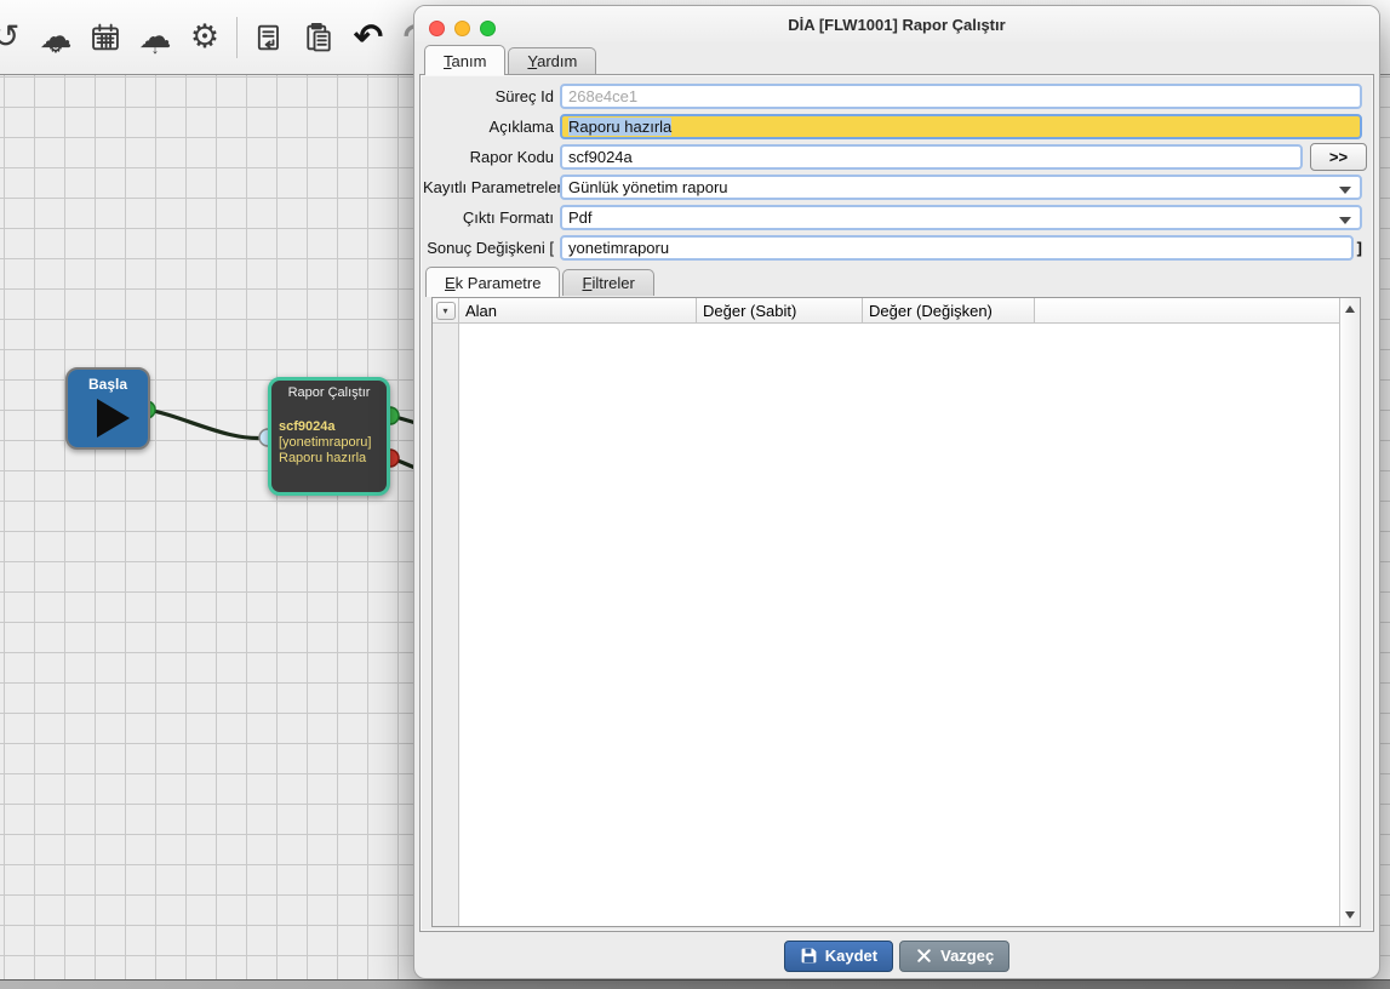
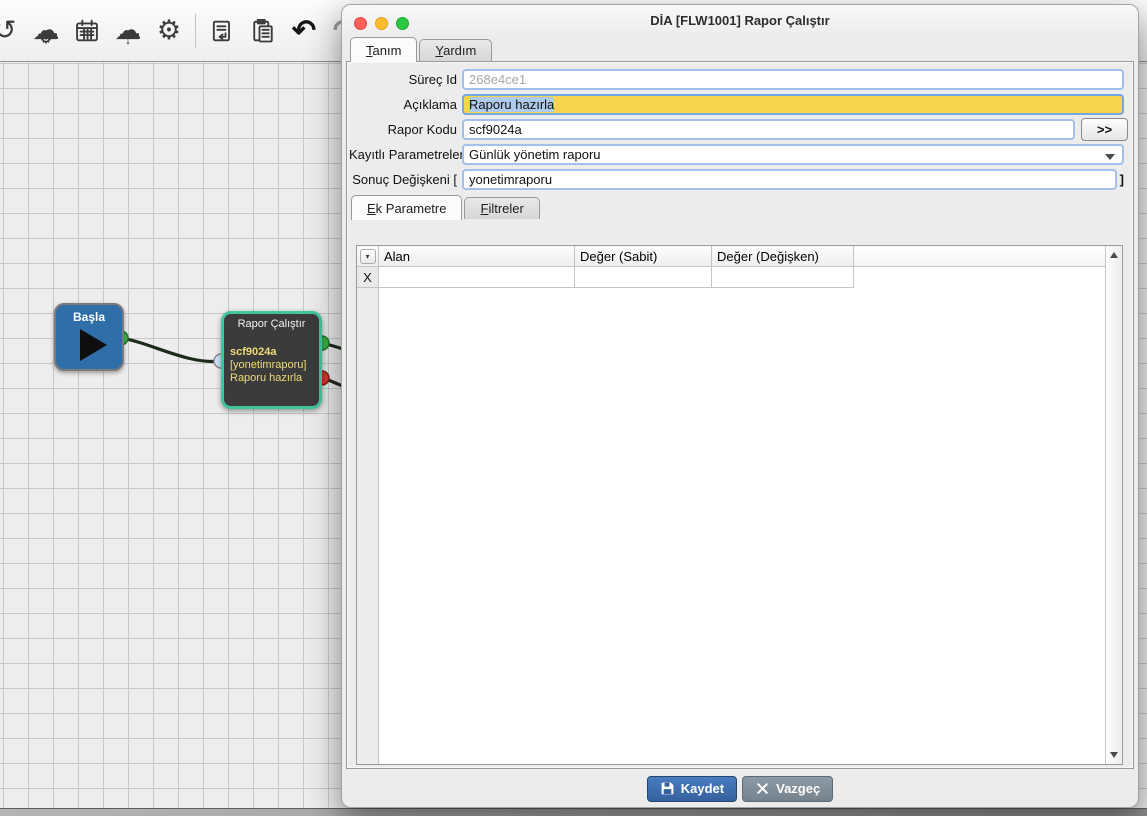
  ↺
  ☁
  ⚙
  ☁
  ↓
  ⚙
  ↶
  Başla
  Rapor Çalıştır
  scf9024a
  [yonetimraporu]
  Raporu hazırla
  DİA [FLW1001] Rapor Çalıştır
  Tanım
  Yardım
  Süreç Id
  268e4ce1
  Açıklama
  Raporu hazırla
  Rapor Kodu
  scf9024a
  >>
  Kayıtlı Parametrele
  Günlük yönetim raporu
- Çıktı Formatı
- Pdf
  Sonuç Değişkeni [
  yonetimraporu
  ]
  Ek Parametre
  Filtreler
  ▾
  Alan
  Değer (Sabit)
  Değer (Değişken)
+ X
  Kaydet
  Vazgeç
